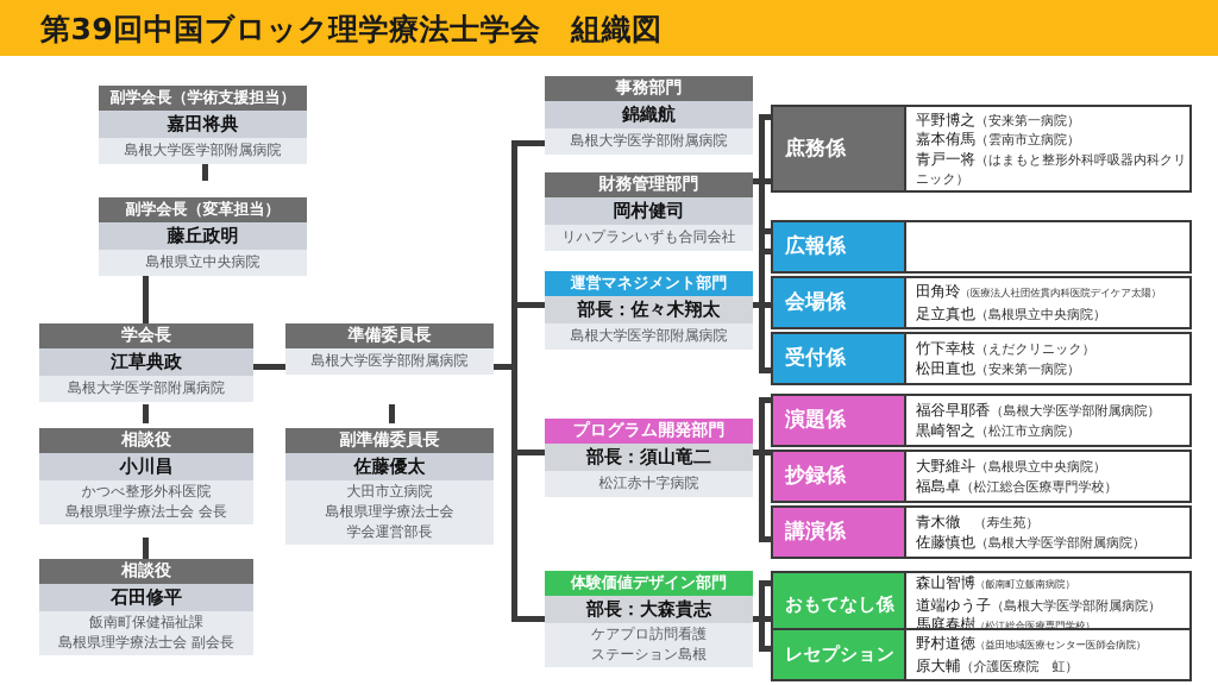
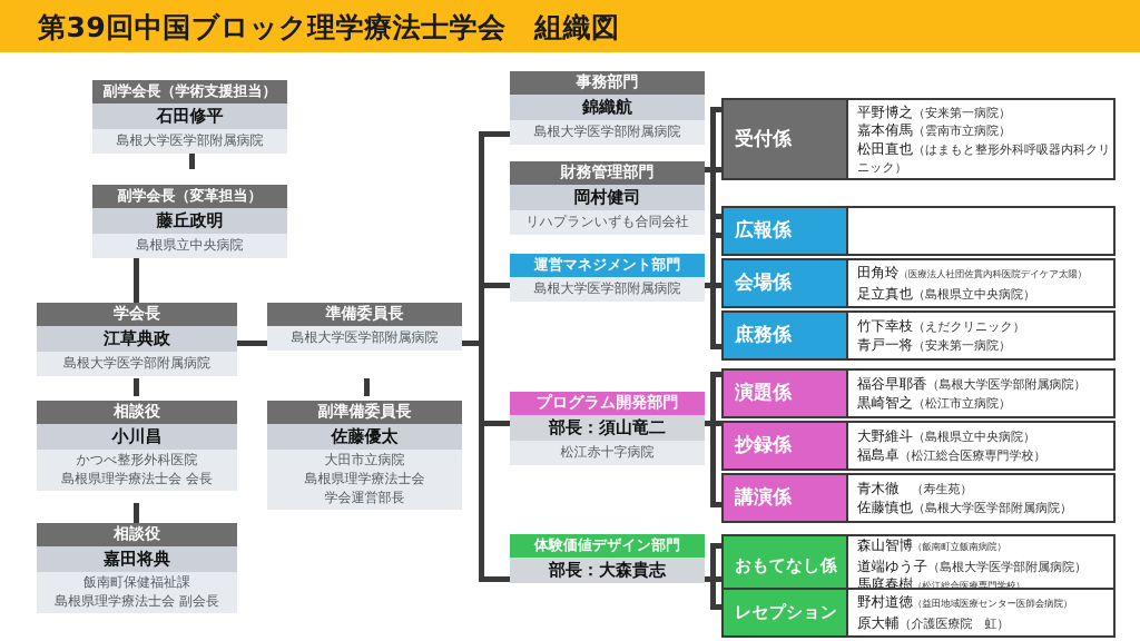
  第39回中国ブロック理学療法士学会 組織図
  副学会長（学術支援担当）
- 嘉田将典
+ 石田修平
  島根大学医学部附属病院
  副学会長（変革担当）
  藤丘政明
  島根県立中央病院
  学会長
  江草典政
  島根大学医学部附属病院
  相談役
  小川昌
  かつべ整形外科医院
  島根県理学療法士会 会長
  相談役
- 石田修平
+ 嘉田将典
  飯南町保健福祉課
  島根県理学療法士会 副会長
  準備委員長
  島根大学医学部附属病院
  副準備委員長
  佐藤優太
  大田市立病院
  島根県理学療法士会
  学会運営部長
  事務部門
  錦織航
  島根大学医学部附属病院
  財務管理部門
  岡村健司
  リハプランいずも合同会社
  運営マネジメント部門
- 部長：佐々木翔太
  島根大学医学部附属病院
  プログラム開発部門
  部長：須山竜二
  松江赤十字病院
  体験価値デザイン部門
  部長：大森貴志
- ケアプロ訪問看護
- ステーション島根
- 庶務係
+ 受付係
  平野博之（安来第一病院）
  嘉本侑馬（雲南市立病院）
- 青戸一将（はまもと整形外科呼吸器内科クリニック）
+ 松田直也（はまもと整形外科呼吸器内科クリニック）
  広報係
  会場係
  田角玲（医療法人社団佐貫内科医院デイケア太陽）
  足立真也（島根県立中央病院）
- 受付係
+ 庶務係
  竹下幸枝（えだクリニック）
- 松田直也（安来第一病院）
+ 青戸一将（安来第一病院）
  演題係
  福谷早耶香（島根大学医学部附属病院）
  黒崎智之（松江市立病院）
  抄録係
  大野維斗（島根県立中央病院）
  福島卓（松江総合医療専門学校）
  講演係
  青木徹 （寿生苑）
  佐藤慎也（島根大学医学部附属病院）
  おもてなし係
  森山智博（飯南町立飯南病院）
  道端ゆう子（島根大学医学部附属病院）
  レセプション
  野村道徳（益田地域医療センター医師会病院）
  原大輔（介護医療院 虹）
